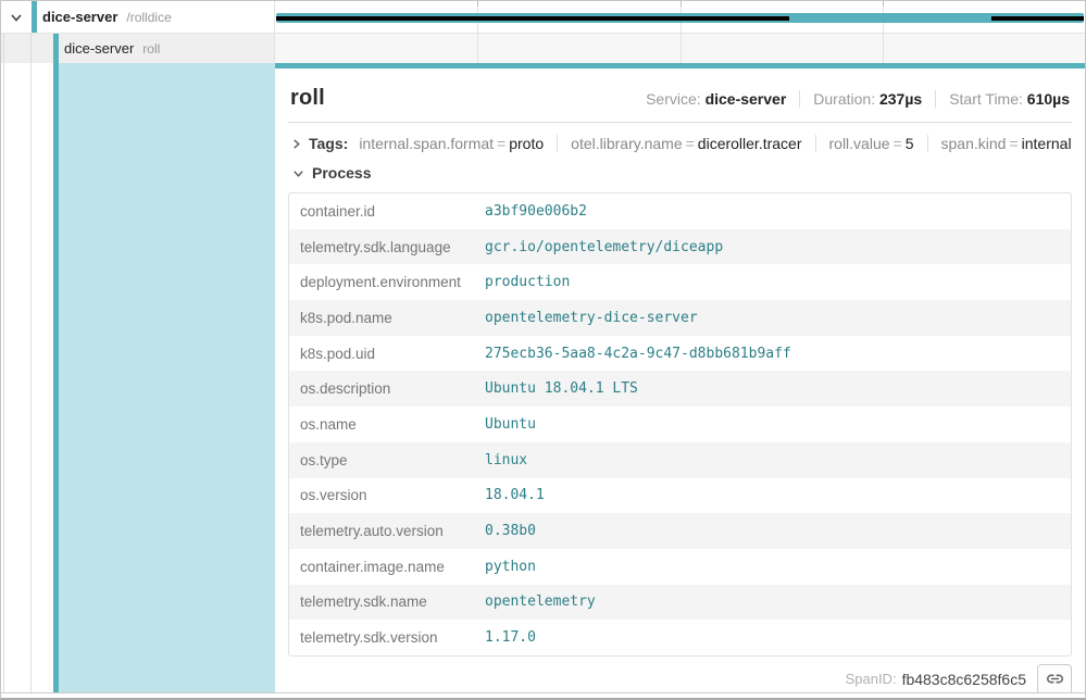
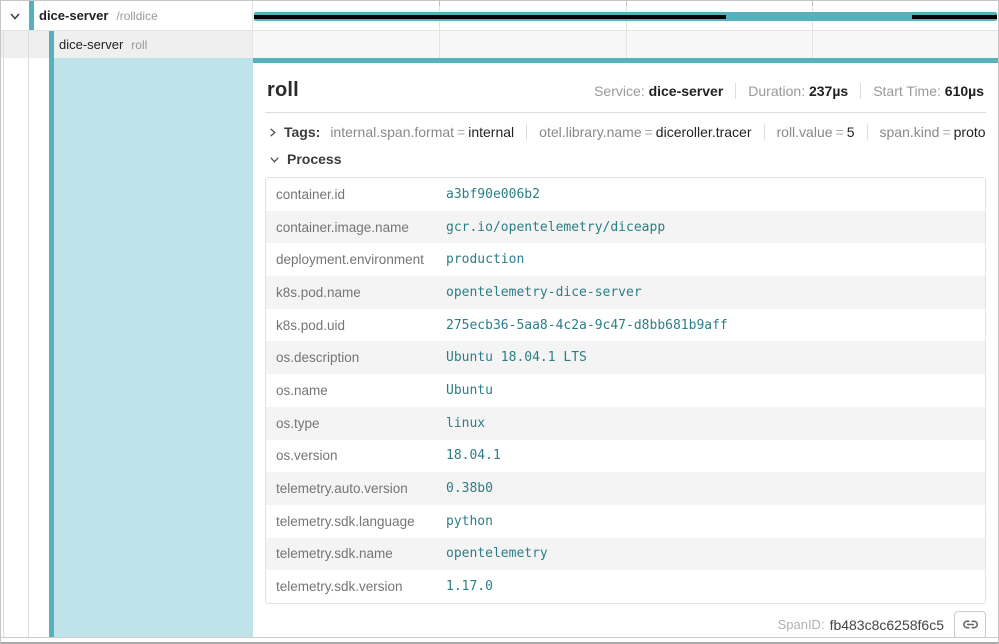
  dice-server
  /rolldice
  dice-server
  roll
  roll
  Service: dice-server
  Duration: 237µs
  Start Time: 610µs
  Tags:
- internal.span.format = proto
+ internal.span.format = internal
  otel.library.name = diceroller.tracer
  roll.value = 5
- span.kind = internal
+ span.kind = proto
  Process
  container.id
  a3bf90e006b2
- telemetry.sdk.language
+ container.image.name
  gcr.io/opentelemetry/diceapp
  deployment.environment
  production
  k8s.pod.name
  opentelemetry-dice-server
  k8s.pod.uid
  275ecb36-5aa8-4c2a-9c47-d8bb681b9aff
  os.description
  Ubuntu 18.04.1 LTS
  os.name
  Ubuntu
  os.type
  linux
  os.version
  18.04.1
  telemetry.auto.version
  0.38b0
- container.image.name
+ telemetry.sdk.language
  python
  telemetry.sdk.name
  opentelemetry
  telemetry.sdk.version
  1.17.0
  SpanID:
  fb483c8c6258f6c5
